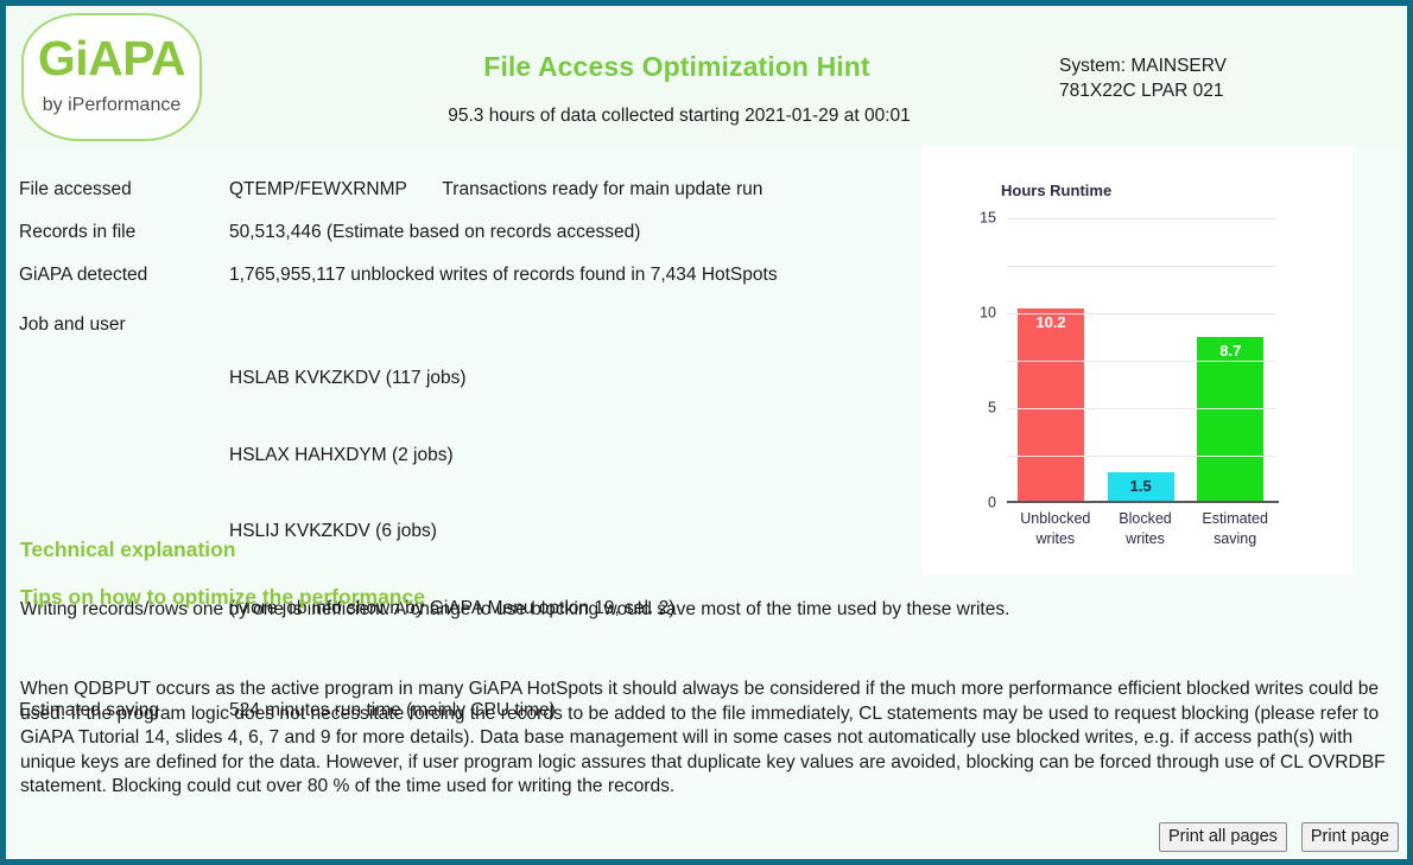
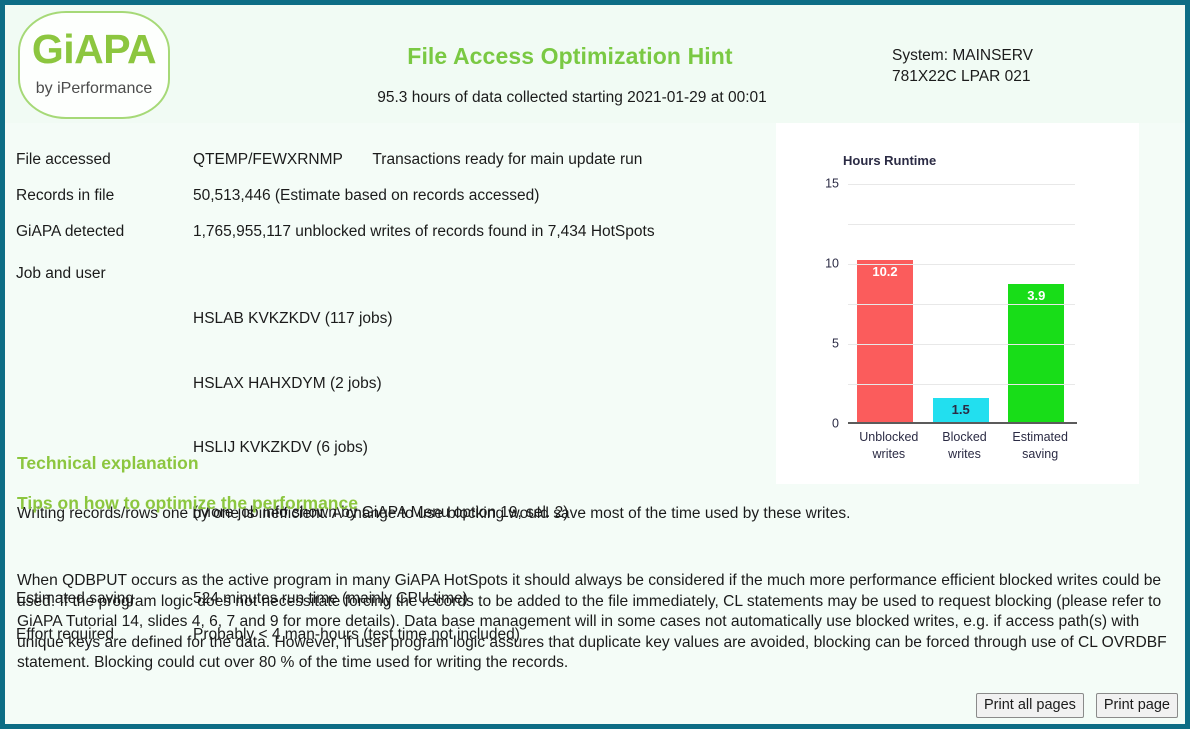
  GiAPA
  by iPerformance
  File Access Optimization Hint
  95.3 hours of data collected starting 2021-01-29 at 00:01
  System: MAINSERV
  781X22C LPAR 021
  File accessed
  QTEMP/FEWXRNMP Transactions ready for main update run
  Records in file
  50,513,446 (Estimate based on records accessed)
  GiAPA detected
  1,765,955,117 unblocked writes of records found in 7,434 HotSpots
  Job and user
  HSLAB KVKZKDV (117 jobs)
  HSLAX HAHXDYM (2 jobs)
  HSLIJ KVKZKDV (6 jobs)
  (More job info shown by GiAPA Menu option 19, sel. 2)
  Estimated saving
  524 minutes run time (mainly CPU time)
+ Effort required
+ Probably < 4 man-hours (test time not included)
  Hours Runtime
  10.2
  1.5
- 8.7
+ 3.9
  15
  10
  5
  0
  Unblocked
  writes
  Blocked
  writes
  Estimated
  saving
  Technical explanation
  Writing records/rows one by one is inefficient. A change to use blocking would save most of the time used by these writes.
  Tips on how to optimize the performance
  When QDBPUT occurs as the active program in many GiAPA HotSpots it should always be considered if the much more performance efficient blocked writes could be used. If the program logic does not necessitate forcing the records to be added to the file immediately, CL statements may be used to request blocking (please refer to GiAPA Tutorial 14, slides 4, 6, 7 and 9 for more details). Data base management will in some cases not automatically use blocked writes, e.g. if access path(s) with unique keys are defined for the data. However, if user program logic assures that duplicate key values are avoided, blocking can be forced through use of CL OVRDBF statement. Blocking could cut over 80 % of the time used for writing the records.
  Print all pages
  Print page
